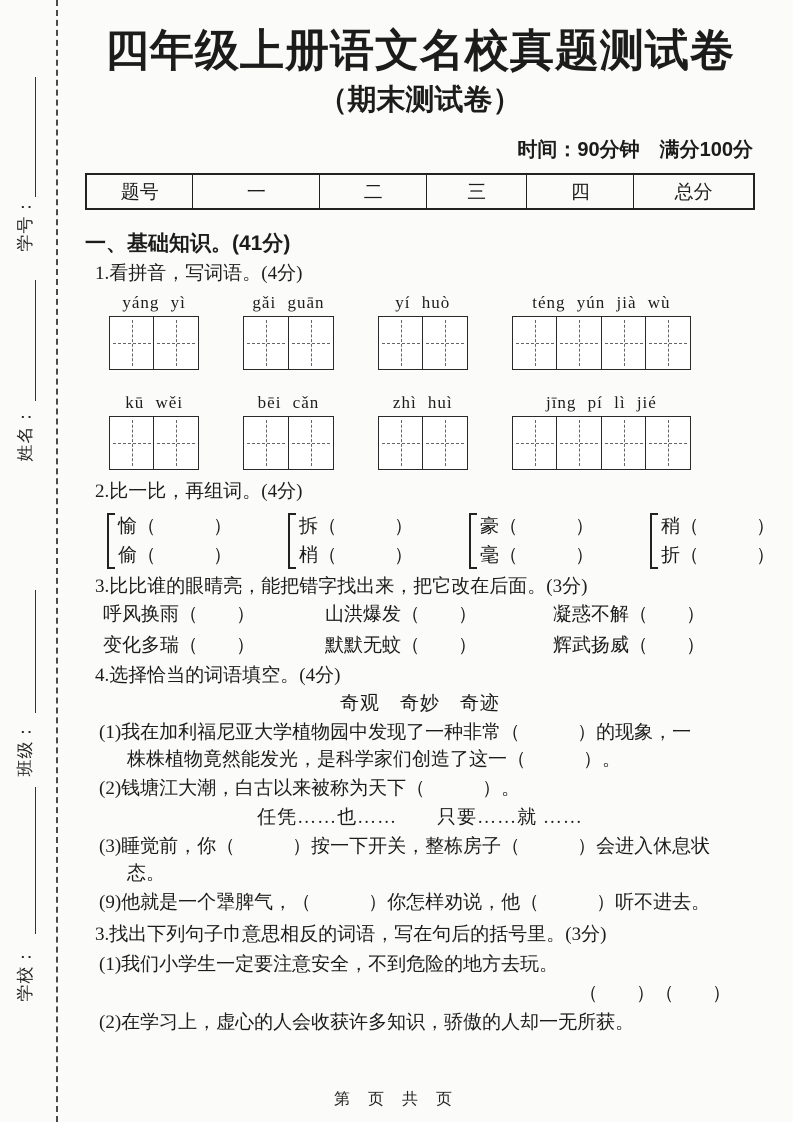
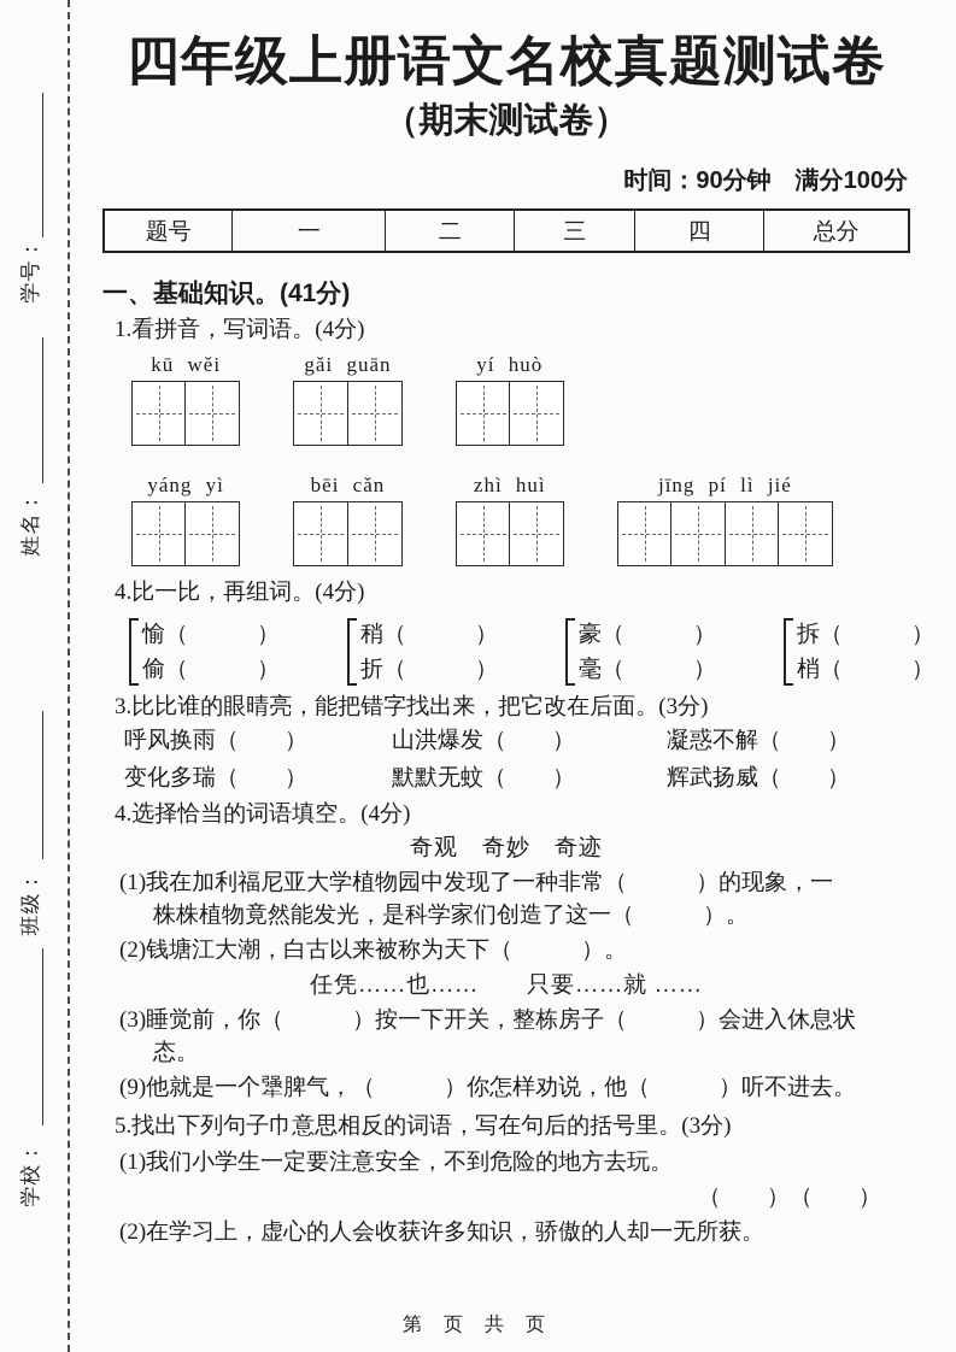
  四年级上册语文名校真题测试卷
  （期末测试卷）
  时间：90分钟 满分100分
  题号	一	二	三	四	总分
  一、基础知识。(41分)
  1.看拼音，写词语。(4分)
- yáng yì
+ kū wěi
  gǎi guān
  yí huò
- téng yún jià wù
- kū wěi
+ yáng yì
  bēi cǎn
  zhì huì
  jīng pí lì jié
- 2.比一比，再组词。(4分)
+ 4.比一比，再组词。(4分)
  愉（ ）
  偷（ ）
- 拆（ ）
+ 稍（ ）
- 梢（ ）
+ 折（ ）
  豪（ ）
  毫（ ）
- 稍（ ）
+ 拆（ ）
- 折（ ）
+ 梢（ ）
  3.比比谁的眼晴亮，能把错字找出来，把它改在后面。(3分)
  呼风换雨（ ）
  山洪爆发（ ）
  凝惑不解（ ）
  变化多瑞（ ）
  默默无蚊（ ）
  辉武扬威（ ）
  4.选择恰当的词语填空。(4分)
  奇观 奇妙 奇迹
  (1)我在加利福尼亚大学植物园中发现了一种非常（ ）的现象，一
  株株植物竟然能发光，是科学家们创造了这一（ ）。
  (2)钱塘江大潮，白古以来被称为天下（ ）。
  任凭……也…… 只要……就 ……
  (3)睡觉前，你（ ）按一下开关，整栋房子（ ）会进入休息状
  态。
  (9)他就是一个犟脾气，（ ）你怎样劝说，他（ ）听不进去。
- 3.找出下列句子巾意思相反的词语，写在句后的括号里。(3分)
+ 5.找出下列句子巾意思相反的词语，写在句后的括号里。(3分)
  (1)我们小学生一定要注意安全，不到危险的地方去玩。
  （ ）（ ）
  (2)在学习上，虚心的人会收获许多知识，骄傲的人却一无所获。
  第 页 共 页
